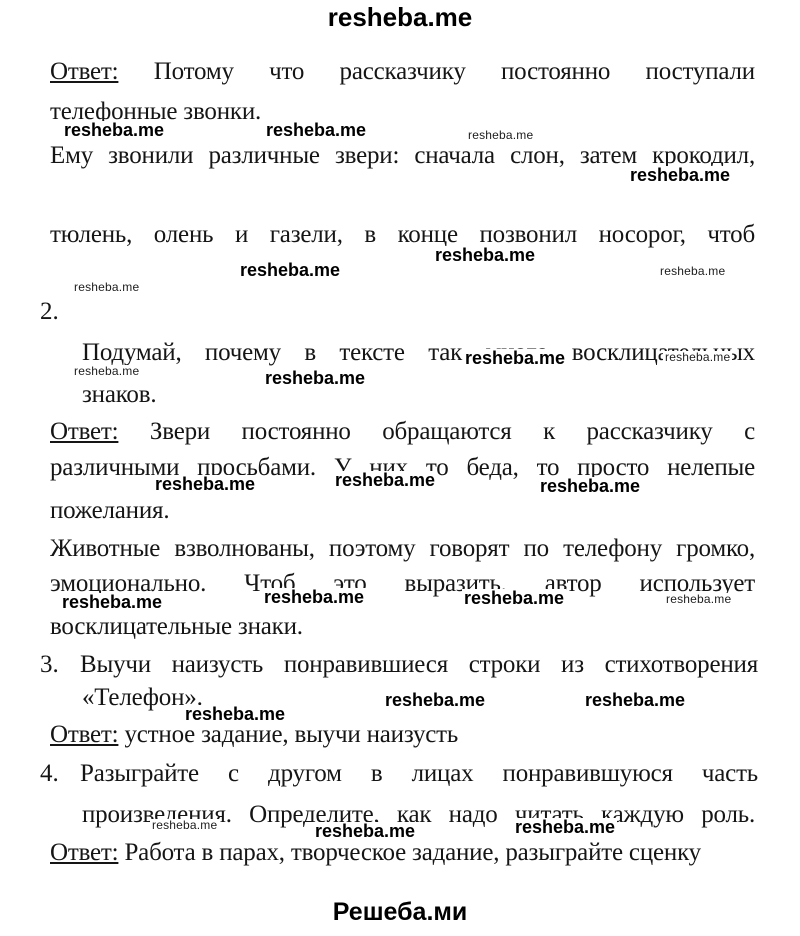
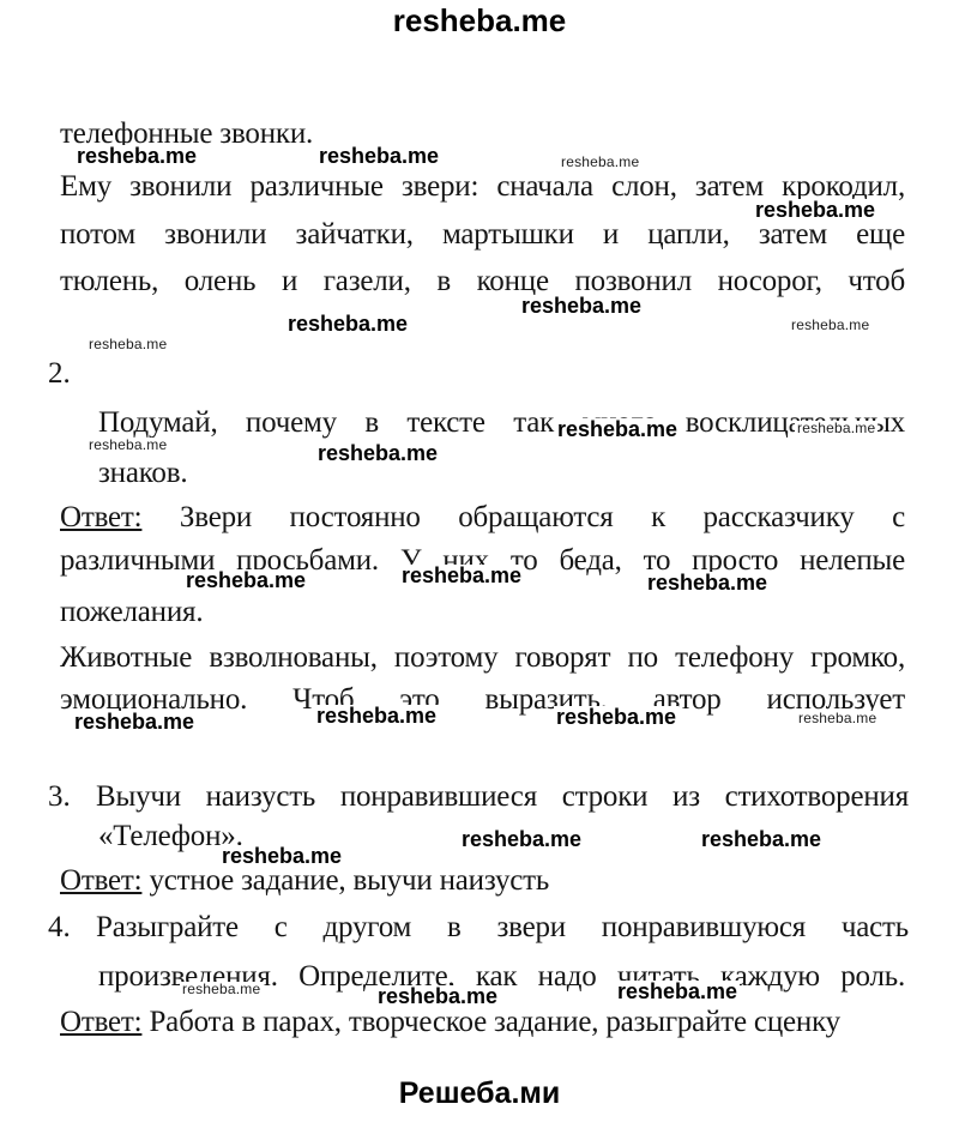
  resheba.me
- Ответ: Потому что рассказчику постоянно поступали
  телефонные звонки.
  Ему звонили различные звери: сначала слон, затем крокодил,
+ потом звонили зайчатки, мартышки и цапли, затем еще
  тюлень, олень и газели, в конце позвонил носорог, чтоб
  2.
  Подумай, почему в тексте так восклицых
  знаков.
  Ответ: Звери постоянно обращаются к рассказчику с
  различными просьбами. У них то беда, то просто нелепые
  пожелания.
  Животные взволнованы, поэтому говорят по телефону громко,
  эмоционально. Чтоб это выразить, автор использует
- восклицательные знаки.
  3.
  Выучи наизусть понравившиеся строки из стихотворения
  «Телефон».
  Ответ: устное задание, выучи наизусть
  4.
- Разыграйте с другом в лицах понравившуюся часть
+ Разыграйте с другом в звери понравившуюся часть
  произведения. Определите, как надо читать каждую роль.
  Ответ: Работа в парах, творческое задание, разыграйте сценку
  Решеба.ми
  resheba.me
  resheba.me
  resheba.me
  resheba.me
  resheba.me
  resheba.me
  resheba.me
  resheba.me
  resheba.me
  resheba.me
  resheba.me
  resheba.me
  resheba.me
  resheba.me
  resheba.me
  resheba.me
  resheba.me
  resheba.me
  resheba.me
  resheba.me
  resheba.me
  resheba.me
  resheba.me
  resheba.me
  resheba.me
